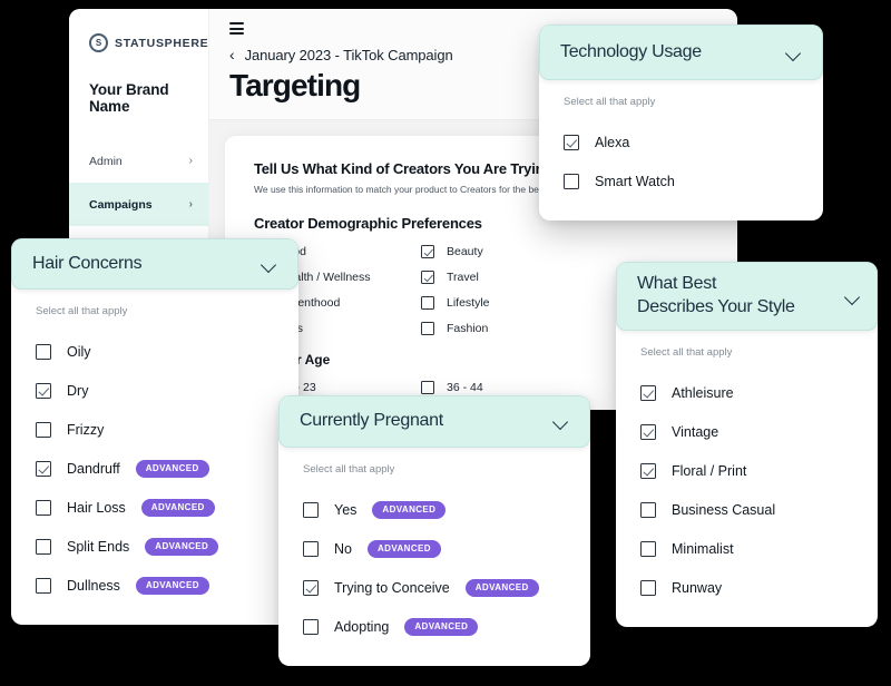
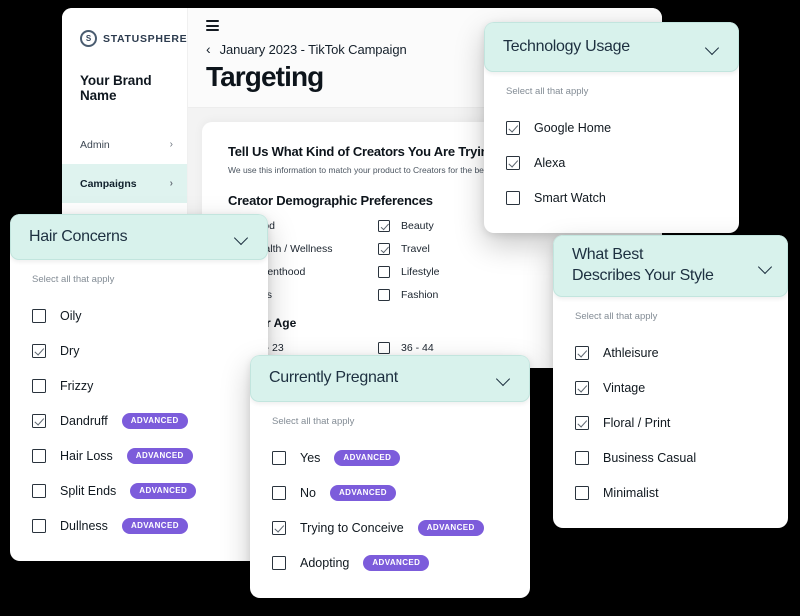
  S
  STATUSPHERE
  Your Brand Name
  Admin
  ›
  Campaigns
  ›
  ‹
  January 2023 - TikTok Campaign
  Targeting
  Tell Us What Kind of Creators You Are Tryi
  We use this information to match your product to Creators for the be
  Creator Demographic Preferences
  Beauty
  lth / Wellness
  Travel
  enthood
  Lifestyle
  Fashion
  36 - 44
  Hair Concerns
  Select all that apply
  Oily
  Dry
  Frizzy
  Dandruff
  ADVANCED
  Hair Loss
  ADVANCED
  Split Ends
  ADVANCED
  Dullness
  ADVANCED
  Technology Usage
  Select all that apply
+ Google Home
  Alexa
  Smart Watch
  What Best
  Describes Your Style
  Select all that apply
  Athleisure
  Vintage
  Floral / Print
  Business Casual
  Minimalist
- Runway
  Currently Pregnant
  Select all that apply
  Yes
  ADVANCED
  No
  ADVANCED
  Trying to Conceive
  ADVANCED
  Adopting
  ADVANCED
